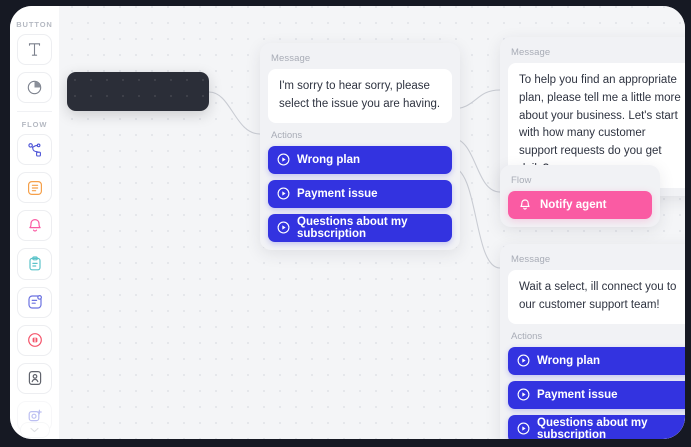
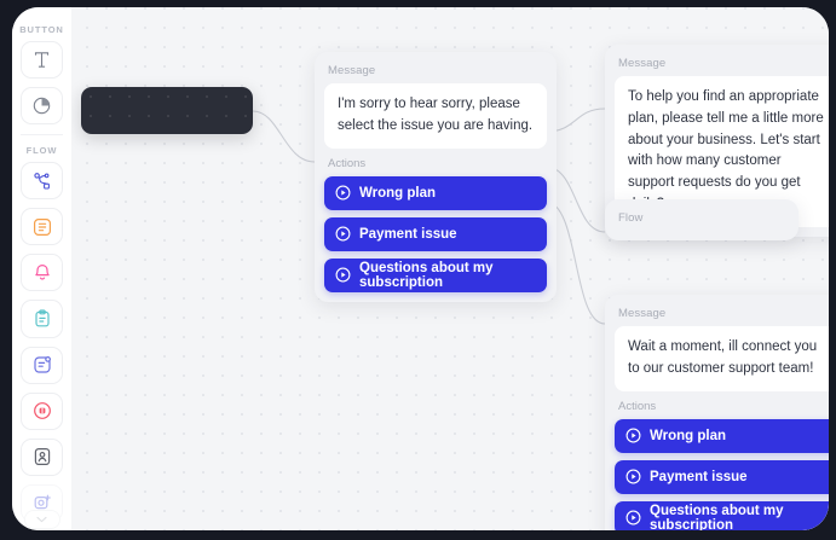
  BUTTON
  FLOW
  Message
  I'm sorry to hear sorry, please select the issue you are having.
  Actions
  Wrong plan
  Payment issue
  Questions about my subscription
  Message
  To help you find an appropriate plan, please tell me a little more about your business. Let's start with how many customer support requests do you get
  Flow
- Notify agent
  Message
- Wait a select, ill connect you to our customer support team!
+ Wait a moment, ill connect you to our customer support team!
  Actions
  Wrong plan
  Payment issue
  Questions about my subscription
